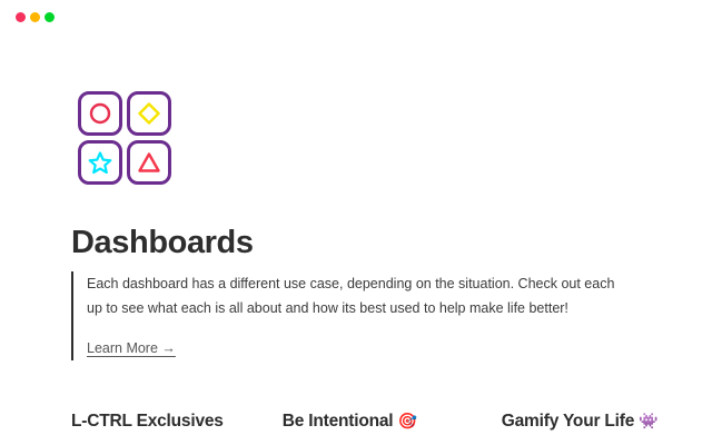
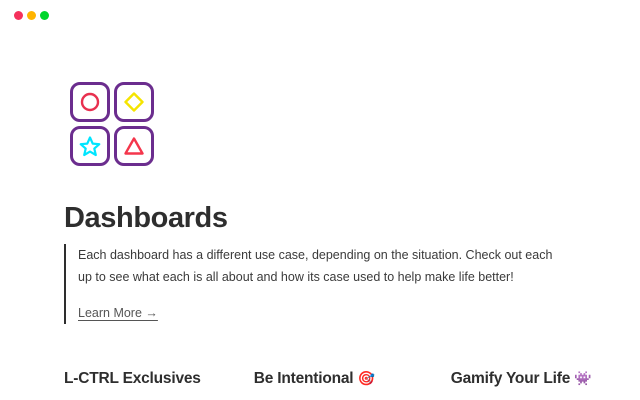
  Dashboards
- Each dashboard has a different use case, depending on the situation. Check out each up to see what each is all about and how its best used to help make life better!
+ Each dashboard has a different use case, depending on the situation. Check out each up to see what each is all about and how its case used to help make life better!
  Learn More →
  L-CTRL Exclusives
  Be Intentional 🎯
  Gamify Your Life 👾
